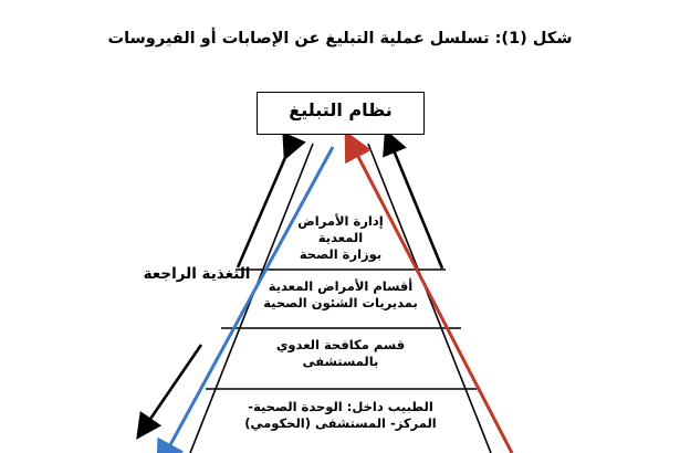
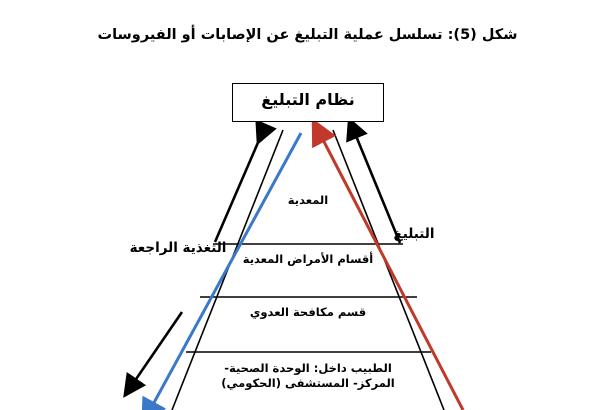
- شكل (1): تسلسل عملية التبليغ عن الإصابات أو الفيروسات
+ شكل (5): تسلسل عملية التبليغ عن الإصابات أو الفيروسات
  نظام التبليغ
- إدارة الأمراض
  المعدية
- بوزارة الصحة
  أقسام الأمراض المعدية
- بمديريات الشئون الصحية
  قسم مكافحة العدوي
- بالمستشفى
  الطبيب داخل: الوحدة الصحية-
  المركز- المستشفى (الحكومي)
  التغذية الراجعة
+ التبليغ
